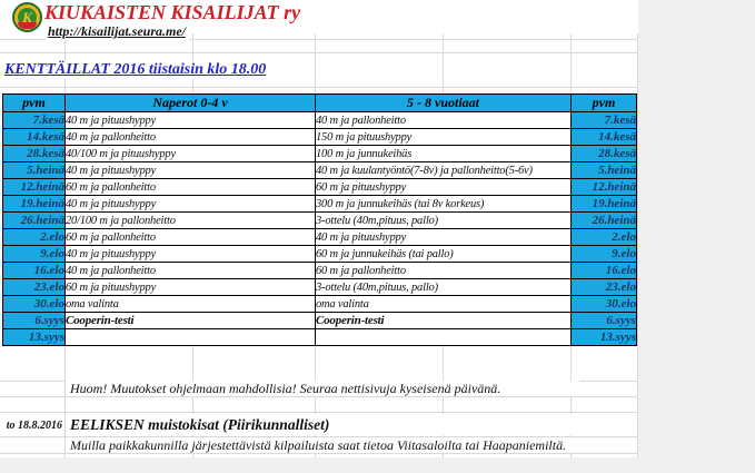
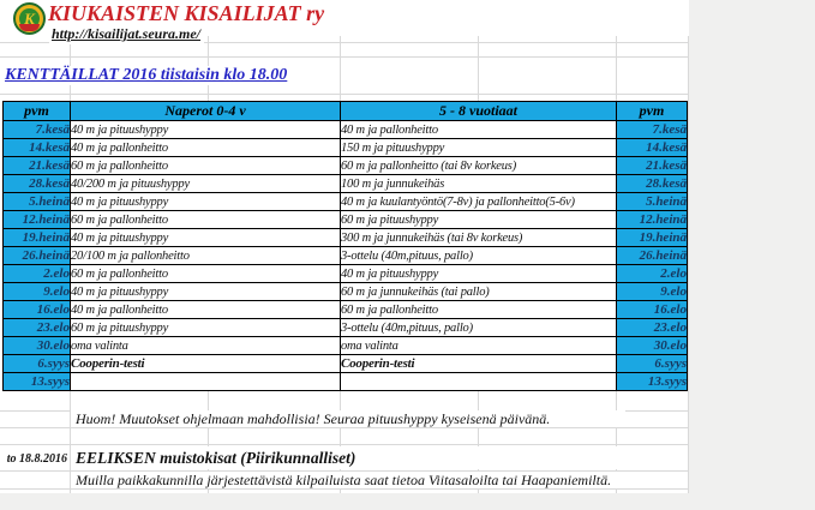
  K
  KIUKAISTEN KISAILIJAT ry
  http://kisailijat.seura.me/
  KENTTÄILLAT 2016 tiistaisin klo 18.00
  pvm	Naperot 0-4 v	5 - 8 vuotiaat	pvm
  7.kesä	40 m ja pituushyppy	40 m ja pallonheitto	7.kesä
  14.kesä	40 m ja pallonheitto	150 m ja pituushyppy	14.kesä
+ 21.kesä	60 m ja pallonheitto	60 m ja pallonheitto (tai 8v korkeus)	21.kesä
- 28.kesä	40/100 m ja pituushyppy	100 m ja junnukeihäs	28.kesä
+ 28.kesä	40/200 m ja pituushyppy	100 m ja junnukeihäs	28.kesä
  5.heinä	40 m ja pituushyppy	40 m ja kuulantyöntö(7-8v) ja pallonheitto(5-6v)	5.heinä
  12.heinä	60 m ja pallonheitto	60 m ja pituushyppy	12.heinä
  19.heinä	40 m ja pituushyppy	300 m ja junnukeihäs (tai 8v korkeus)	19.heinä
  26.heinä	20/100 m ja pallonheitto	3-ottelu (40m,pituus, pallo)	26.heinä
  2.elo	60 m ja pallonheitto	40 m ja pituushyppy	2.elo
  9.elo	40 m ja pituushyppy	60 m ja junnukeihäs (tai pallo)	9.elo
  16.elo	40 m ja pallonheitto	60 m ja pallonheitto	16.elo
  23.elo	60 m ja pituushyppy	3-ottelu (40m,pituus, pallo)	23.elo
  30.elo	oma valinta	oma valinta	30.elo
  6.syys	Cooperin-testi	Cooperin-testi	6.syys
  13.syys			13.syys
- Huom! Muutokset ohjelmaan mahdollisia! Seuraa nettisivuja kyseisenä päivänä.
+ Huom! Muutokset ohjelmaan mahdollisia! Seuraa pituushyppy kyseisenä päivänä.
  to 18.8.2016
  EELIKSEN muistokisat (Piirikunnalliset)
  Muilla paikkakunnilla järjestettävistä kilpailuista saat tietoa Viitasaloilta tai Haapaniemiltä.
